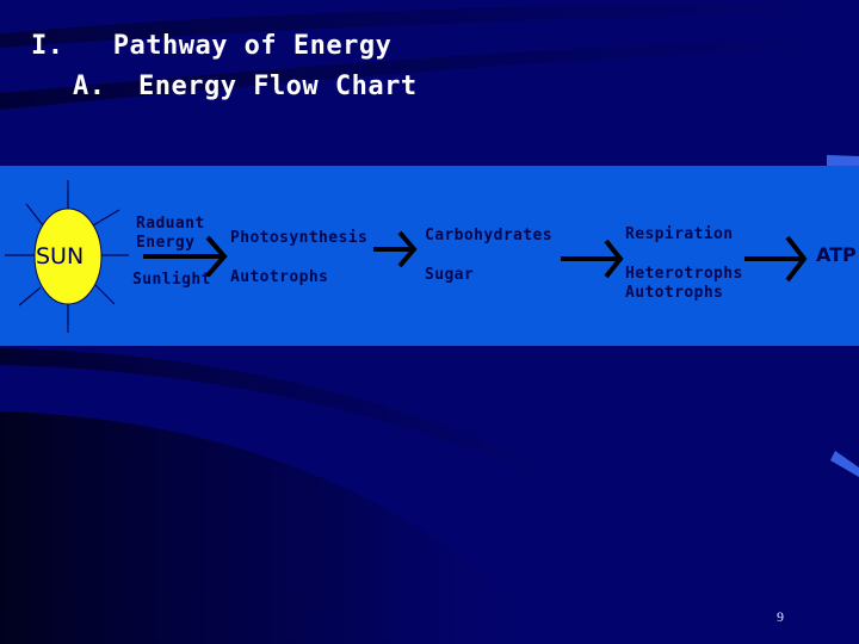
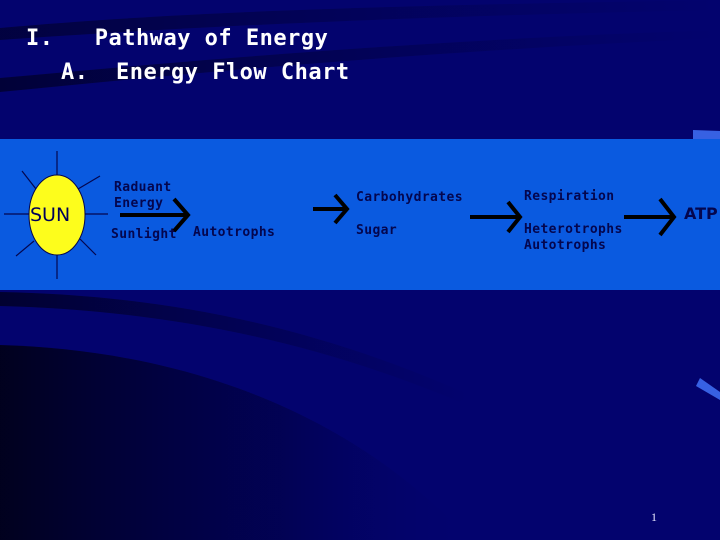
  I. Pathway of Energy
  A. Energy Flow Chart
  SUN
  Raduant
  Energy
  Sunlight
- Photosynthesis
  Autotrophs
  Carbohydrates
  Sugar
  Respiration
  Heterotrophs
  Autotrophs
  ATP
- 9
+ 1
